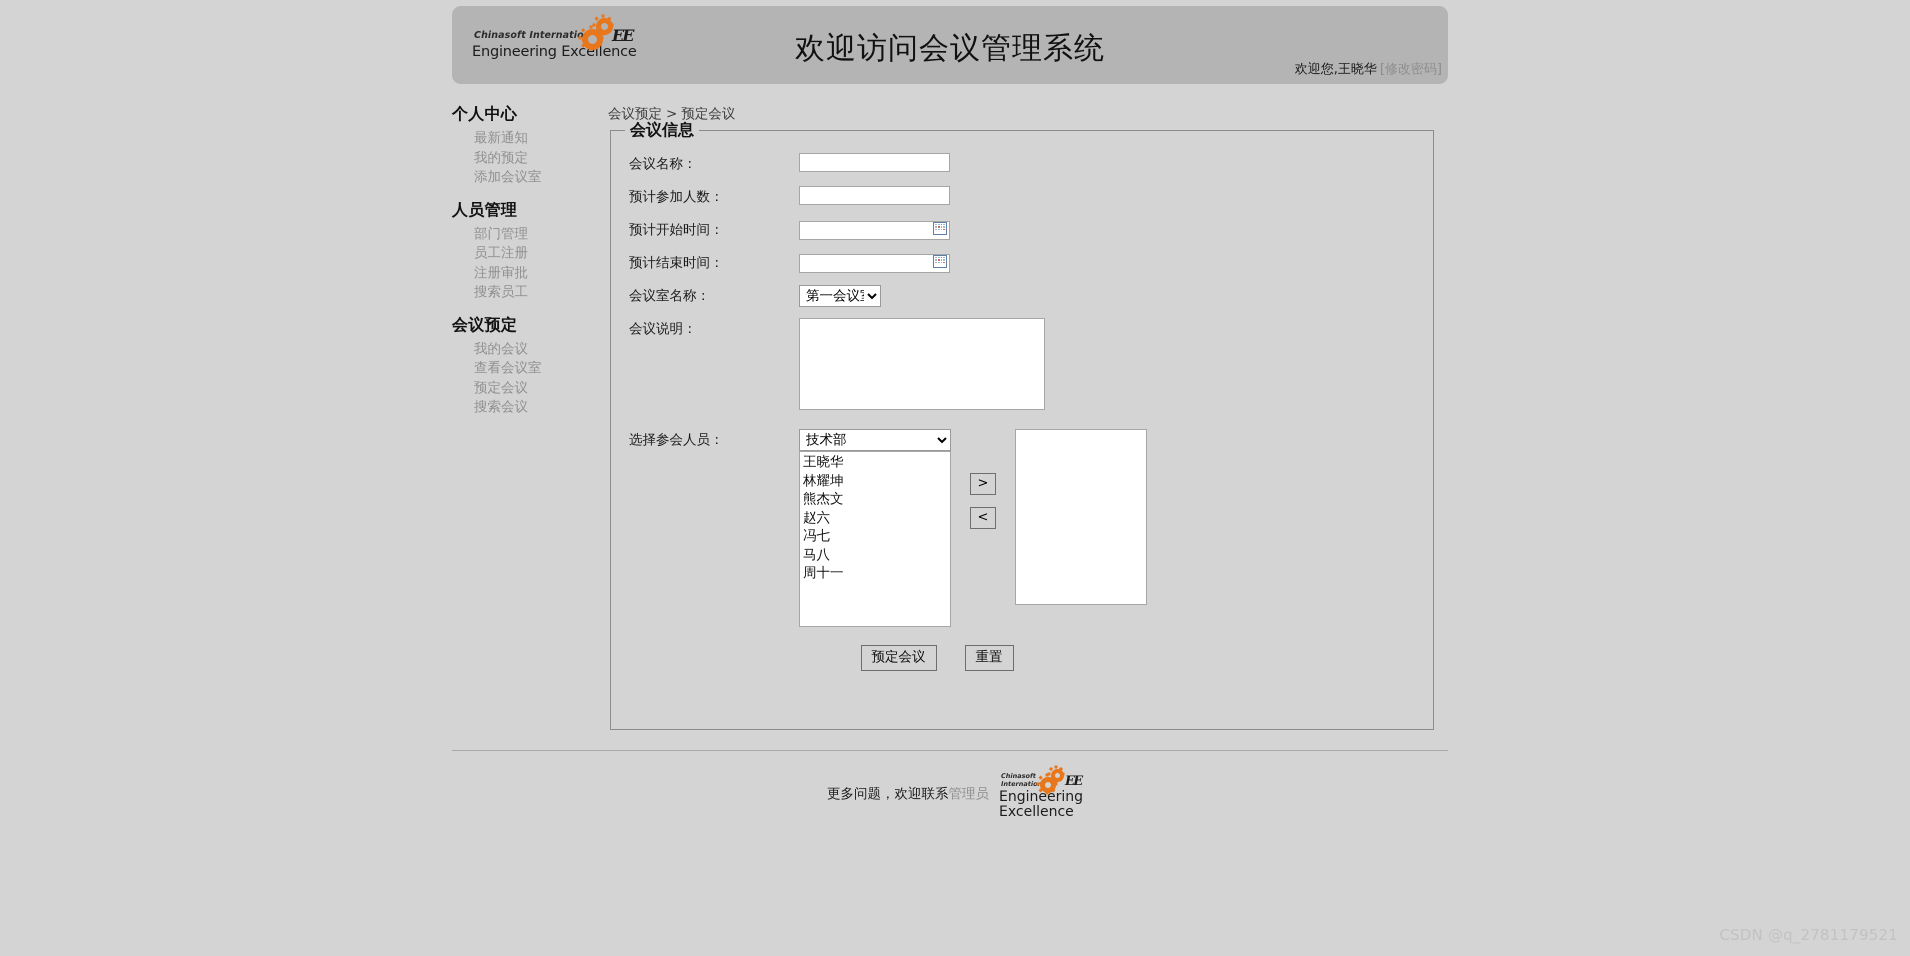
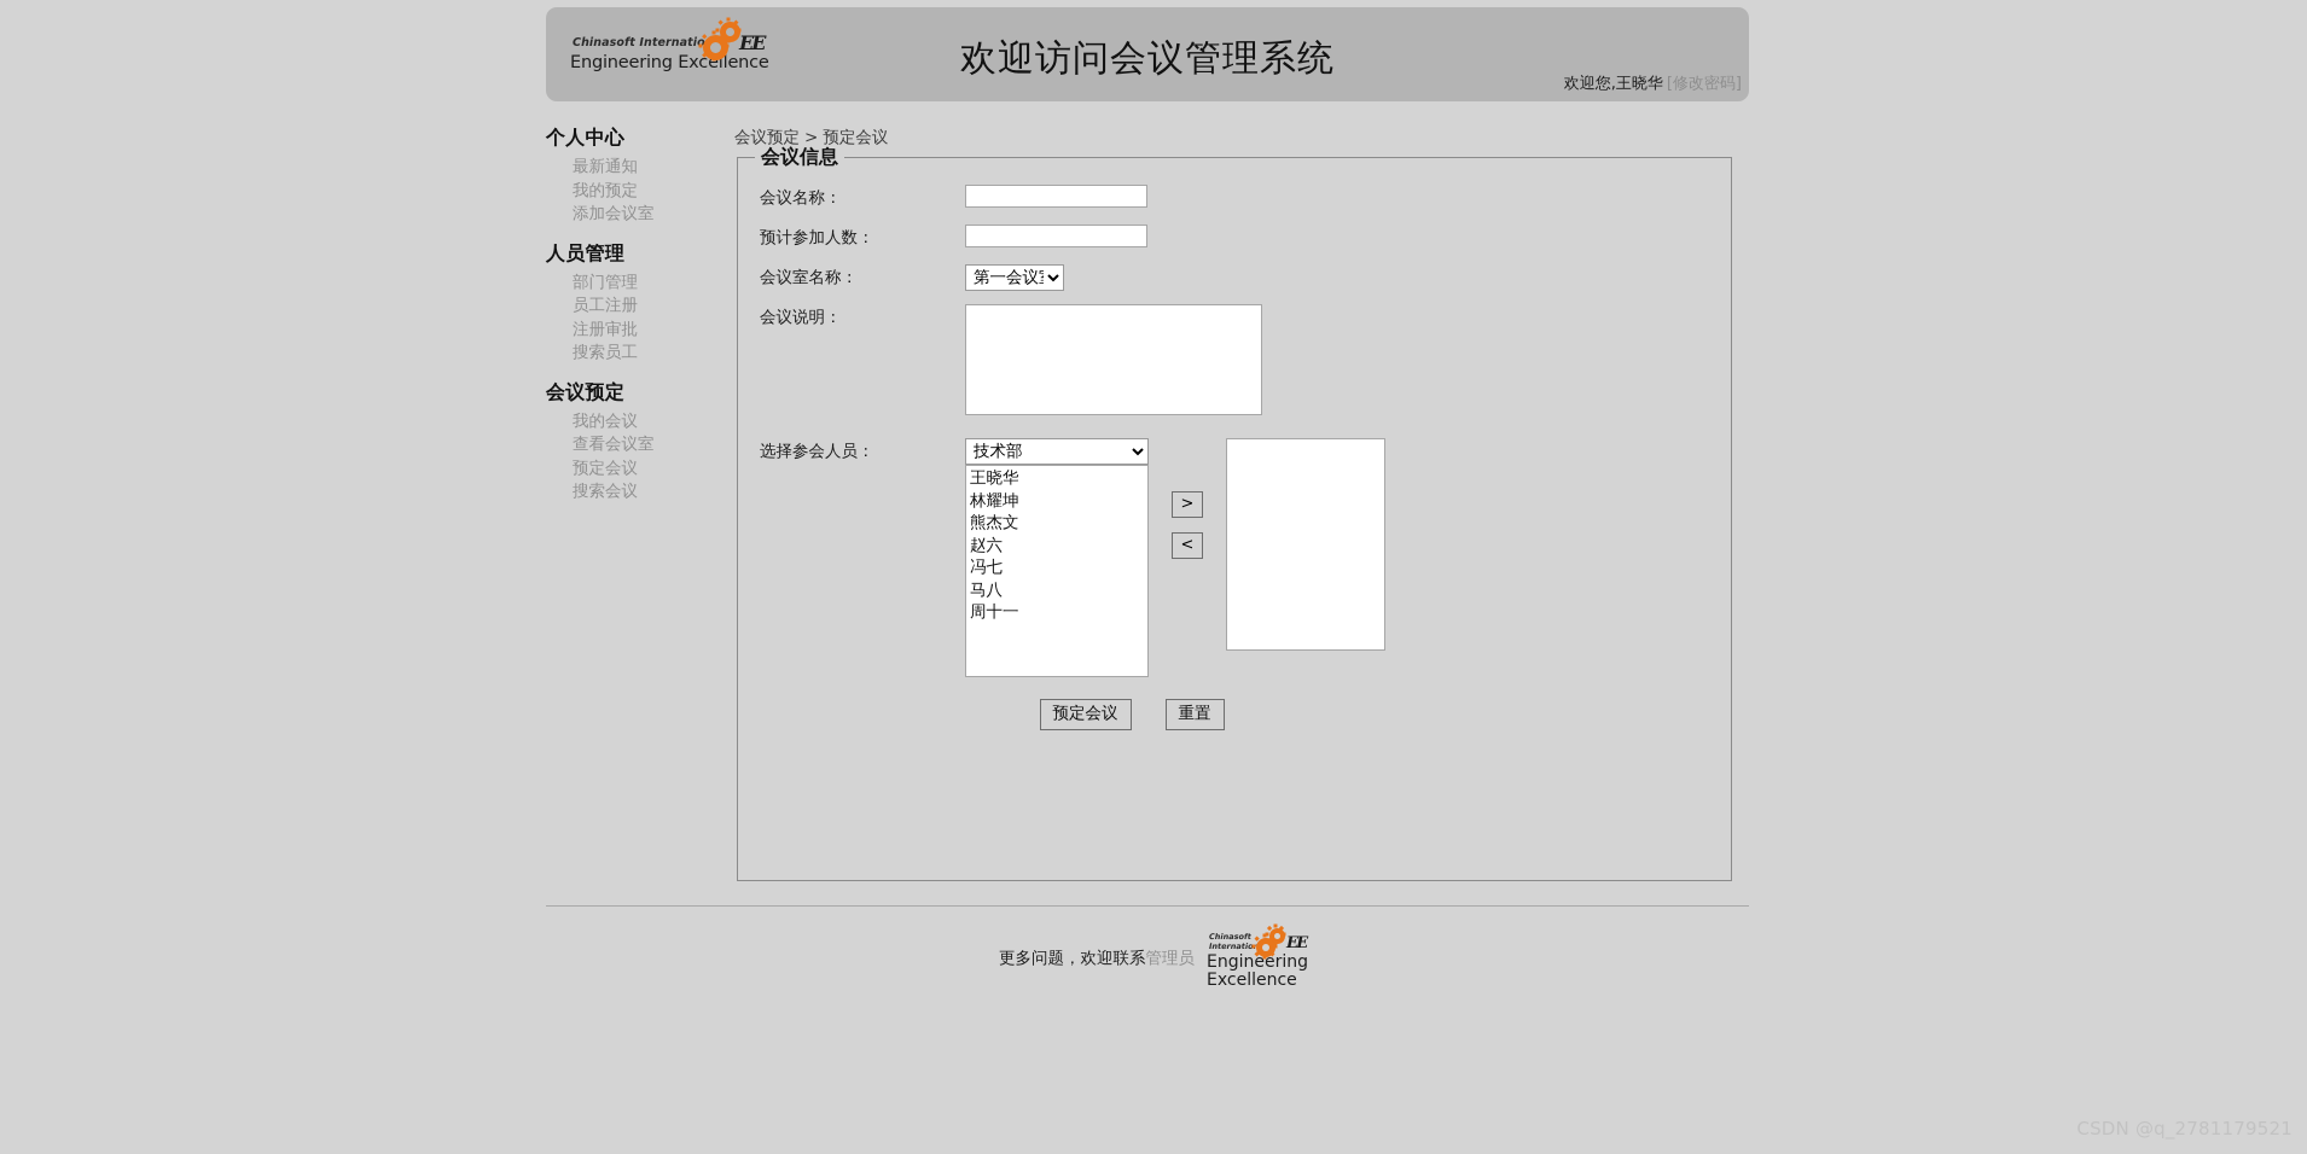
  Chinasoft Internatio
  Engineering Excellence
  EE
  欢迎访问会议管理系统
  欢迎您,王晓华 [修改密码]
  个人中心
  最新通知
  我的预定
  添加会议室
  人员管理
  部门管理
  员工注册
  注册审批
  搜索员工
  会议预定
  我的会议
  查看会议室
  预定会议
  搜索会议
  会议预定 > 预定会议
  会议信息
  会议名称：
  预计参加人数：
- 预计开始时间：
- 预计结束时间：
  会议室名称：
  第一会议
  会议说明：
  选择参会人员：
  技术部
  王晓华
  林耀坤
  熊杰文
  赵六
  冯七
  马八
  周十一
  >
  <
  预定会议
  重置
  更多问题，欢迎联系管理员
  Chinasoft
  Internatio
  Engineering
  Excellence
  EE
